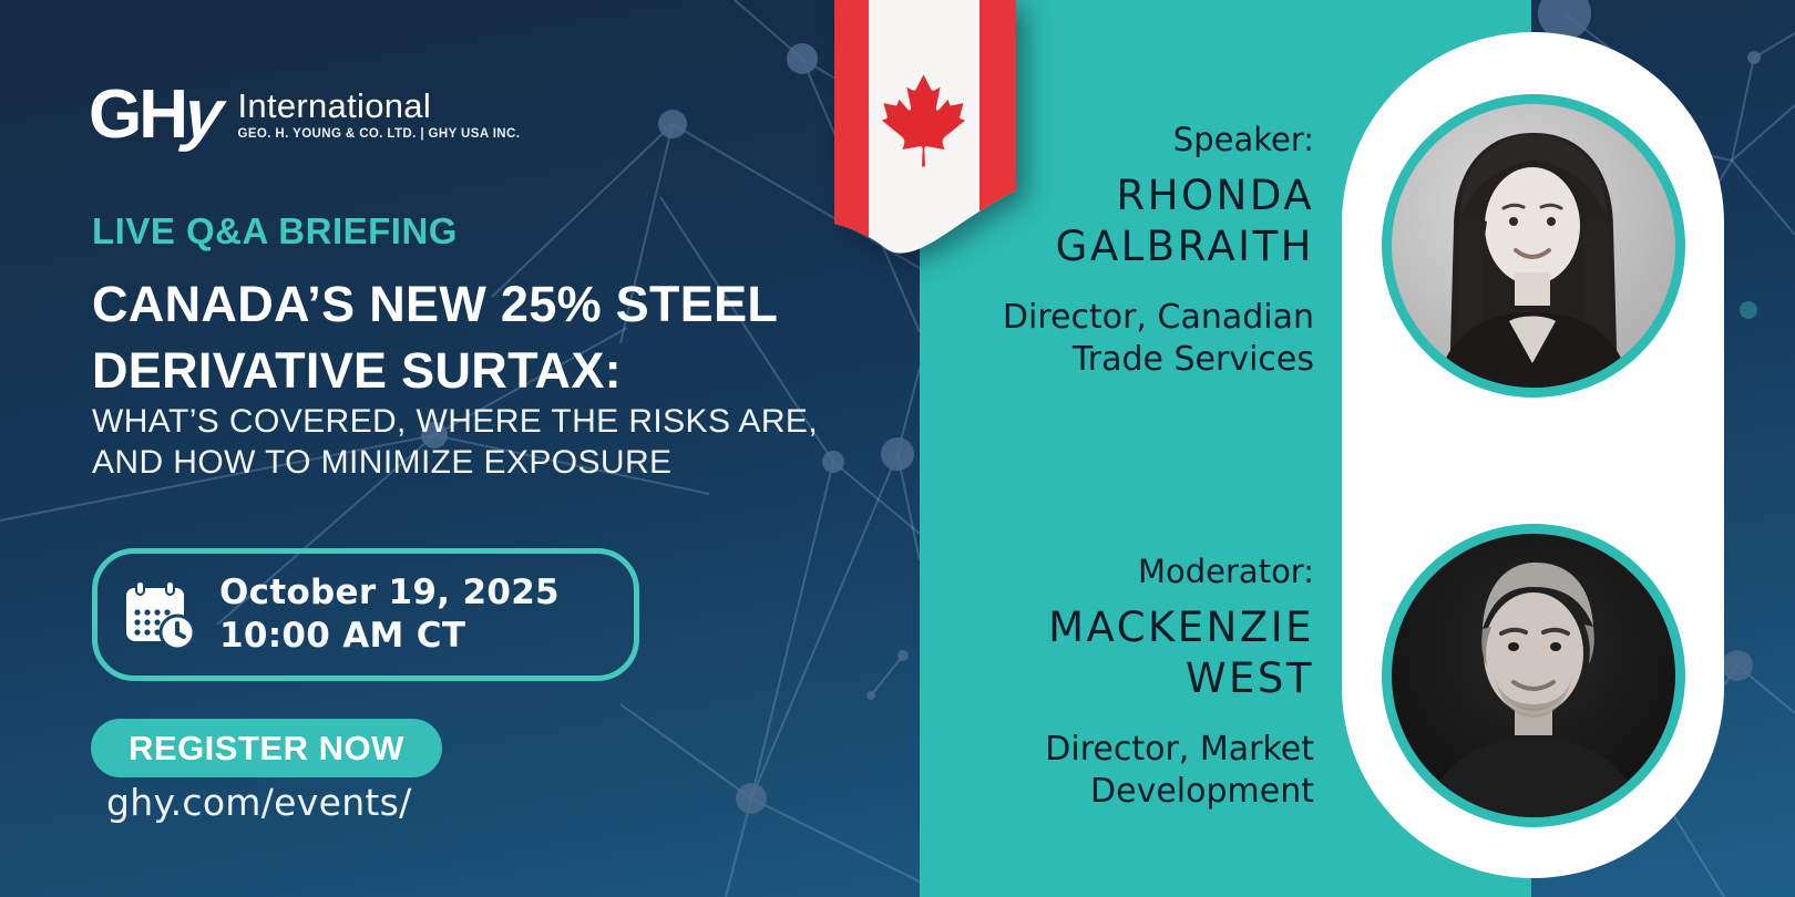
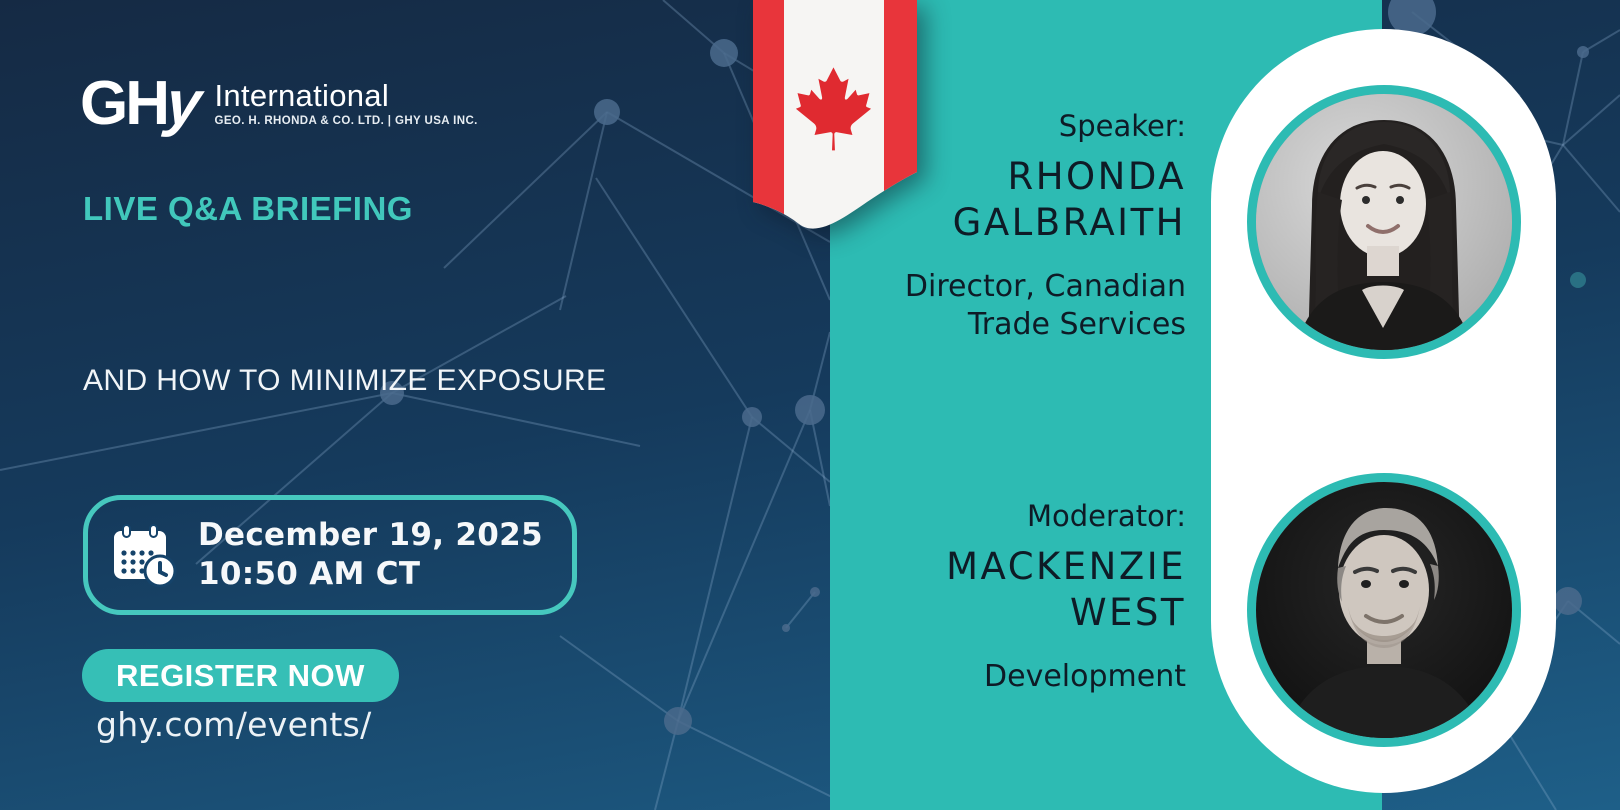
  International
- GEO. H. YOUNG & CO. LTD. | GHY USA INC.
+ GEO. H. RHONDA & CO. LTD. | GHY USA INC.
  LIVE Q&A BRIEFING
- CANADA’S NEW 25% STEEL
- DERIVATIVE SURTAX:
- WHAT’S COVERED, WHERE THE RISKS ARE,
  AND HOW TO MINIMIZE EXPOSURE
- October 19, 2025
+ December 19, 2025
- 10:00 AM CT
+ 10:50 AM CT
  REGISTER NOW
  ghy.com/events/
  Speaker:
  RHONDA
  GALBRAITH
  Director, Canadian
  Trade Services
  Moderator:
  MACKENZIE
  WEST
- Director, Market
  Development
